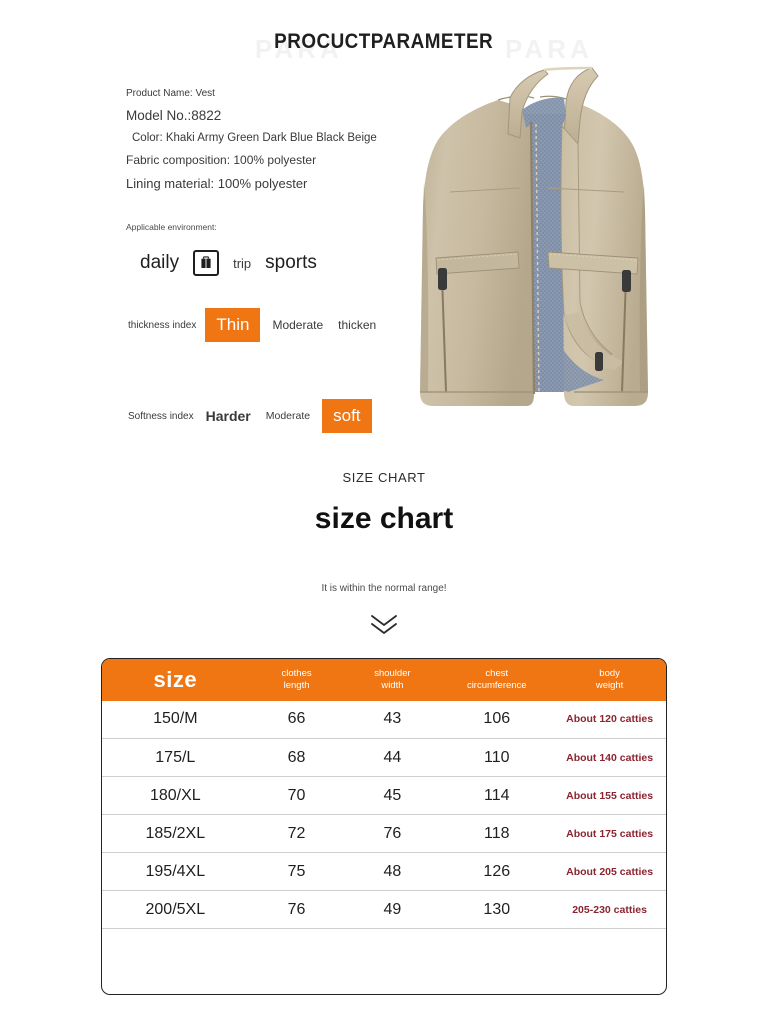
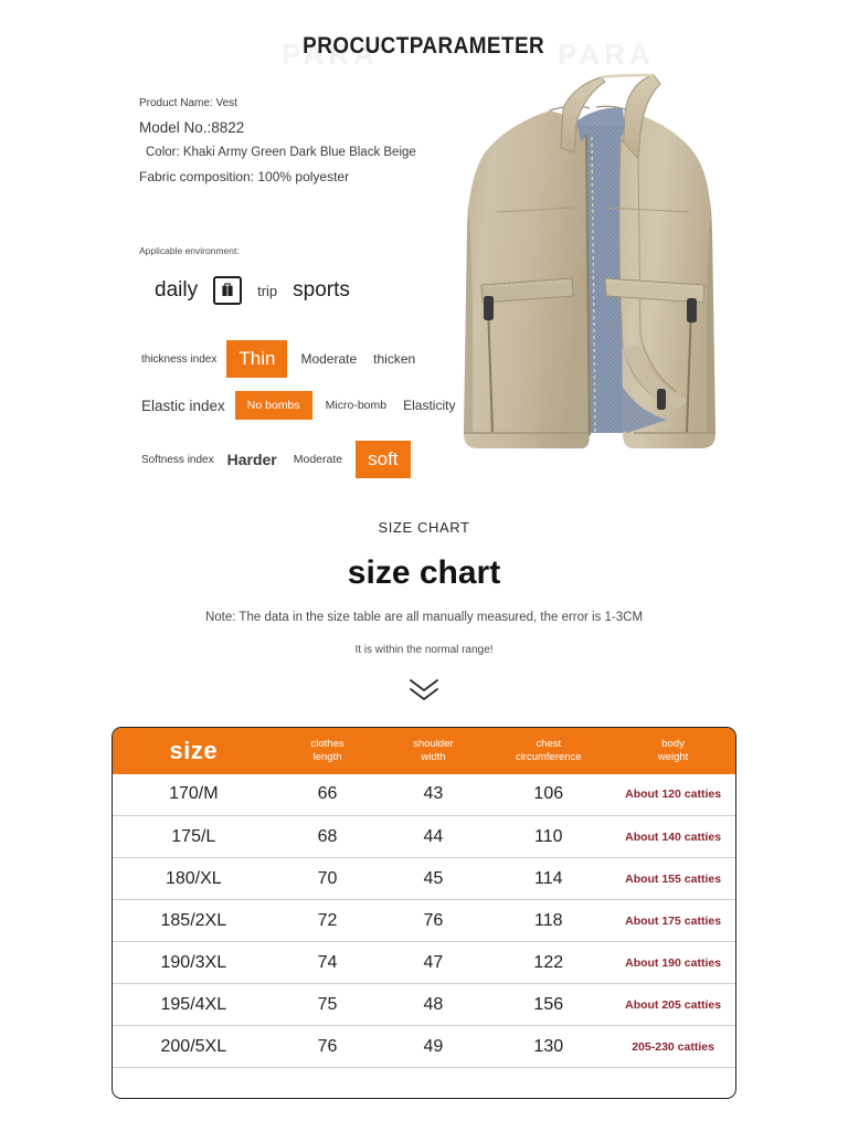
  PARA
  PROCUCTPARAMETER
  Product Name: Vest
  Model No.:8822
  Color: Khaki Army Green Dark Blue Black Beige
  Fabric composition: 100% polyester
- Lining material: 100% polyester
  Applicable environment:
  daily
  trip
  sports
  thickness index
  Thin
  Moderate
  thicken
+ Elastic index
+ No bombs
+ Micro-bomb
+ Elasticity
  Softness index
  Harder
  Moderate
  soft
  SIZE CHART
  size chart
+ Note: The data in the size table are all manually measured, the error is 1-3CM
  It is within the normal range!
  size	clothes length	shoulder width	chest circumference	body weight
- 150/M	66	43	106	About 120 catties
+ 170/M	66	43	106	About 120 catties
  175/L	68	44	110	About 140 catties
  180/XL	70	45	114	About 155 catties
  185/2XL	72	76	118	About 175 catties
+ 190/3XL	74	47	122	About 190 catties
- 195/4XL	75	48	126	About 205 catties
+ 195/4XL	75	48	156	About 205 catties
  200/5XL	76	49	130	205-230 catties
